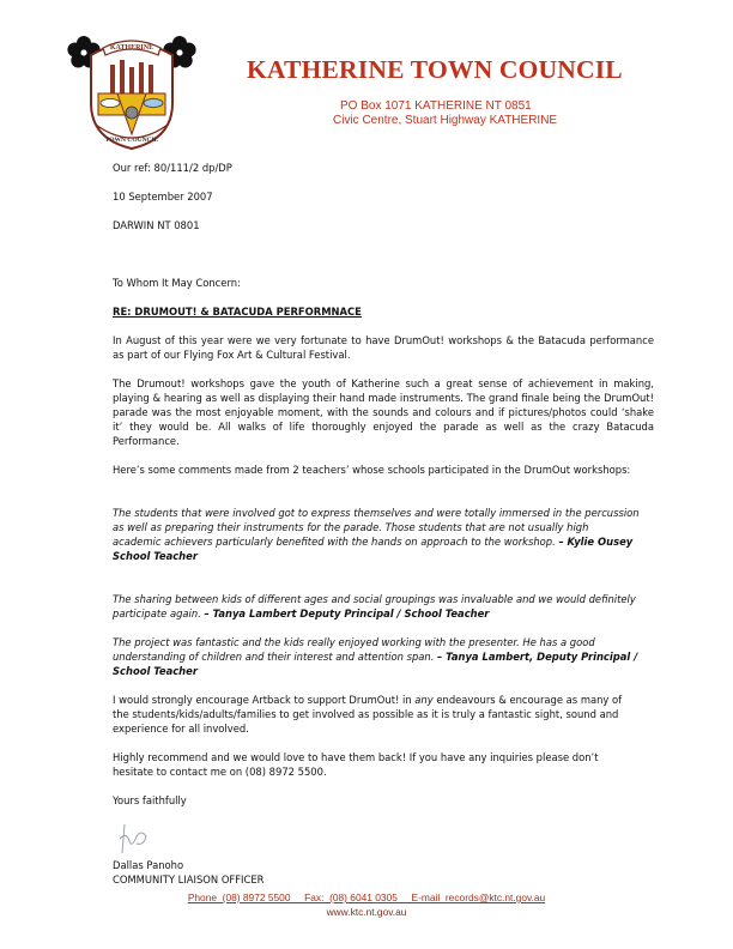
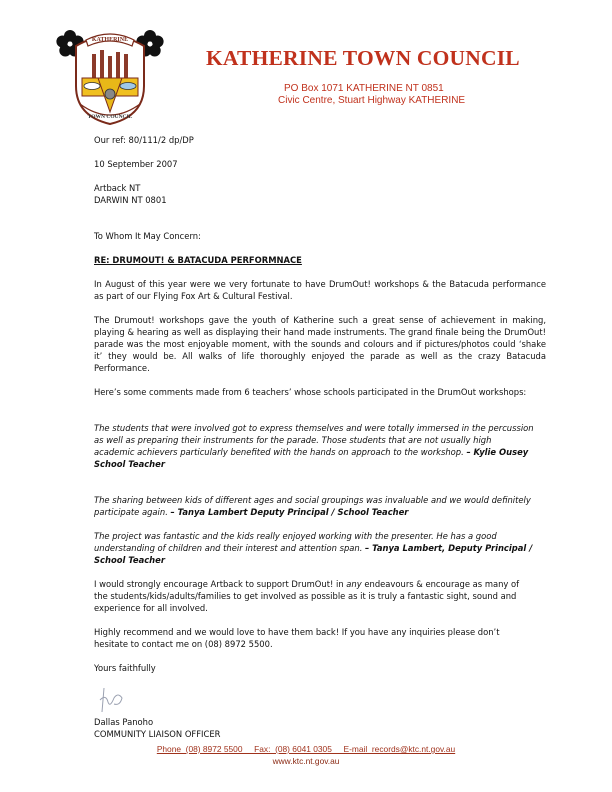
  KATHERINE TOWN COUNCIL
  PO Box 1071 KATHERINE NT 0851
  Civic Centre, Stuart Highway KATHERINE
  Our ref: 80/111/2 dp/DP
  10 September 2007
+ Artback NT
  DARWIN NT 0801
  To Whom It May Concern:
  RE: DRUMOUT! & BATACUDA PERFORMNACE
  In August of this year were we very fortunate to have DrumOut! workshops & the Batacuda performance as part of our Flying Fox Art & Cultural Festival.
  The Drumout! workshops gave the youth of Katherine such a great sense of achievement in making, playing & hearing as well as displaying their hand made instruments. The grand finale being the DrumOut! parade was the most enjoyable moment, with the sounds and colours and if pictures/photos could ‘shake it’ they would be. All walks of life thoroughly enjoyed the parade as well as the crazy Batacuda Performance.
- Here’s some comments made from 2 teachers’ whose schools participated in the DrumOut workshops:
+ Here’s some comments made from 6 teachers’ whose schools participated in the DrumOut workshops:
  The students that were involved got to express themselves and were totally immersed in the percussion as well as preparing their instruments for the parade. Those students that are not usually high academic achievers particularly benefited with the hands on approach to the workshop. – Kylie Ousey School Teacher
  The sharing between kids of different ages and social groupings was invaluable and we would definitely participate again. – Tanya Lambert Deputy Principal / School Teacher
  The project was fantastic and the kids really enjoyed working with the presenter. He has a good understanding of children and their interest and attention span. – Tanya Lambert, Deputy Principal / School Teacher
  I would strongly encourage Artback to support DrumOut! in any endeavours & encourage as many of the students/kids/adults/families to get involved as possible as it is truly a fantastic sight, sound and experience for all involved.
  Highly recommend and we would love to have them back! If you have any inquiries please don’t hesitate to contact me on (08) 8972 5500.
  Yours faithfully
  Dallas Panoho
  COMMUNITY LIAISON OFFICER
  Phone (08) 8972 5500 Fax: (08) 6041 0305 E-mail records@ktc.nt.gov.au
  www.ktc.nt.gov.au
